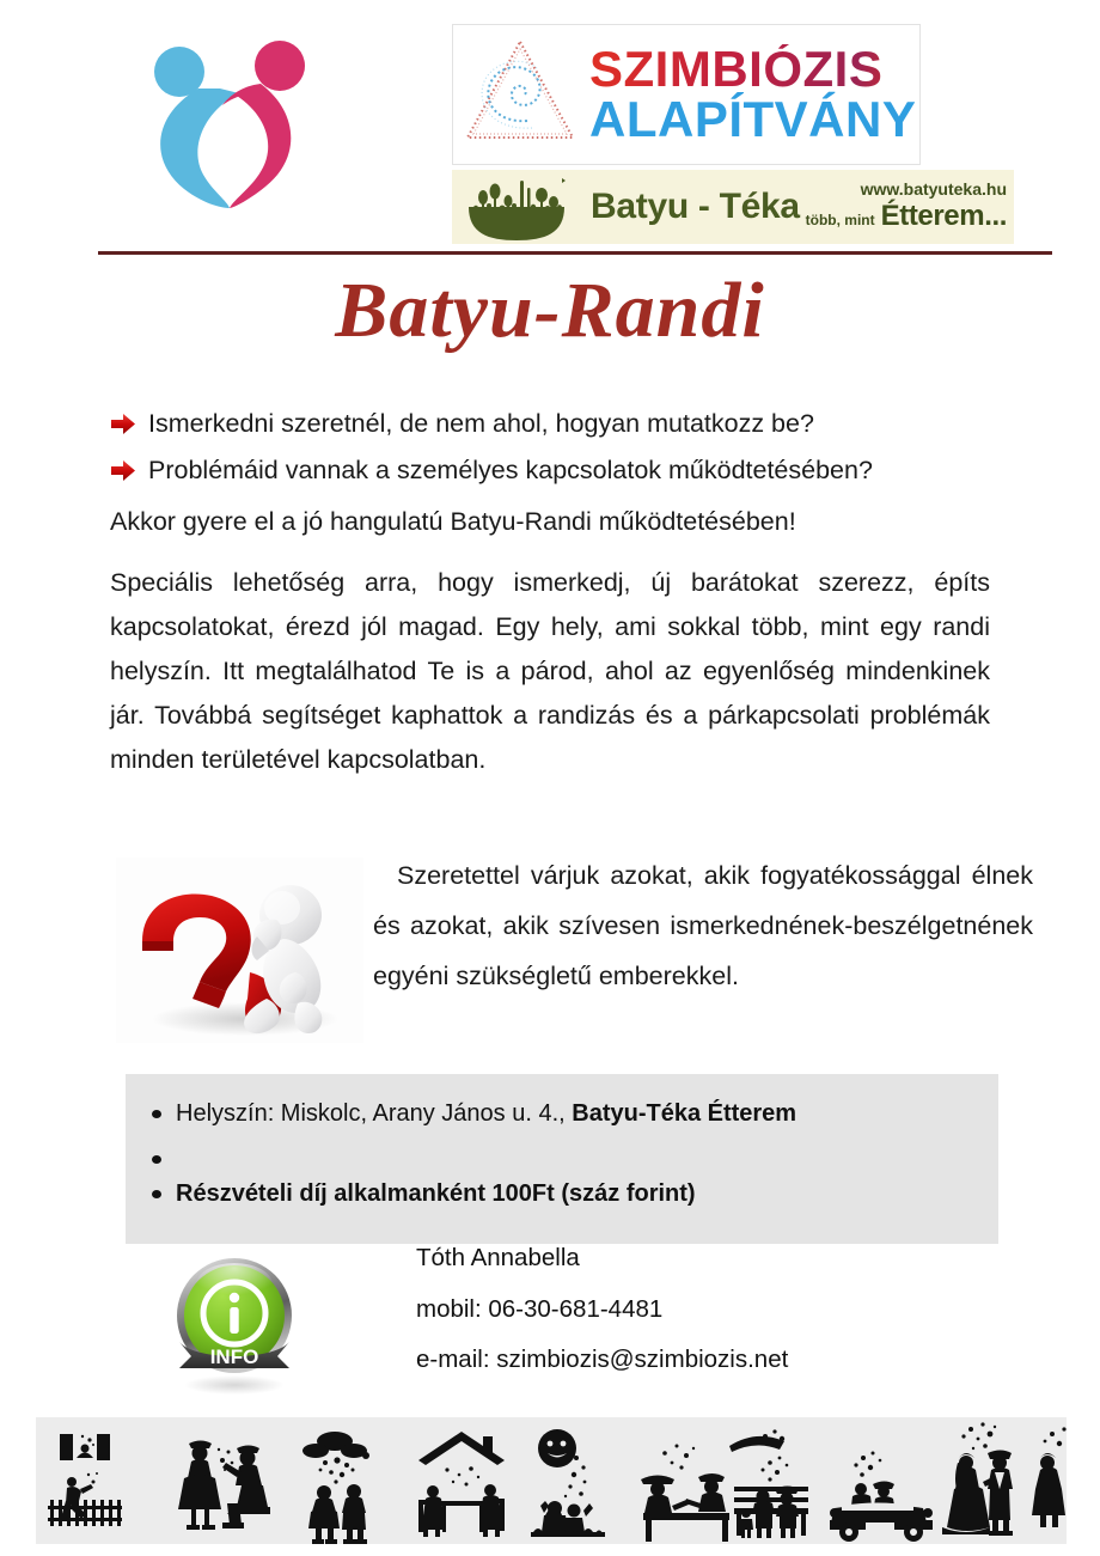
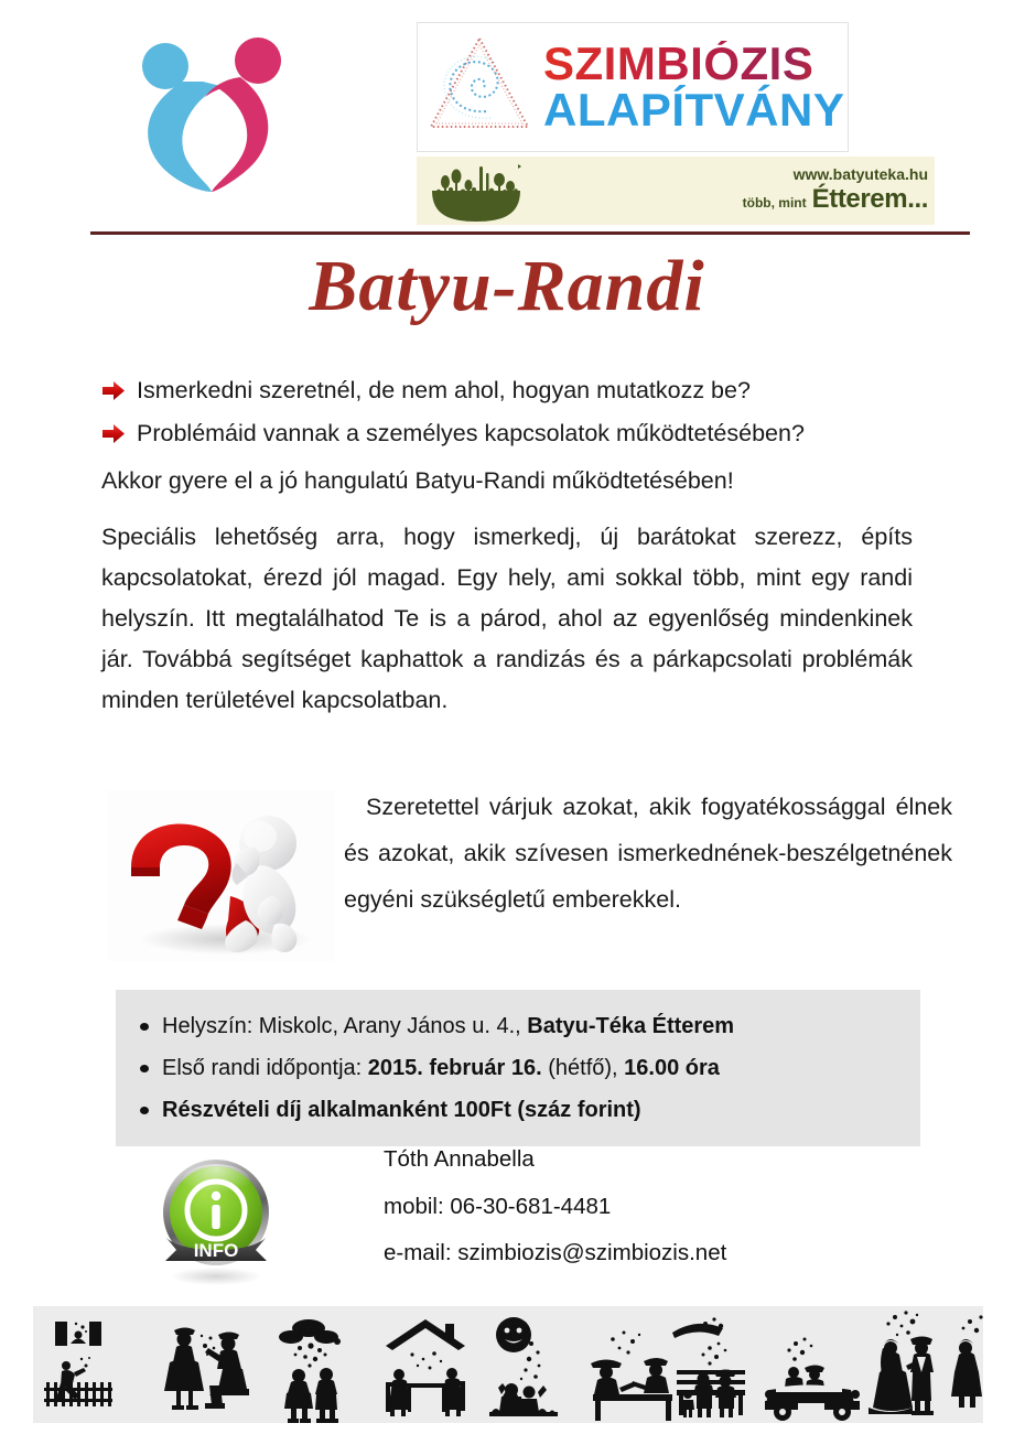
  SZIMBIÓZIS
  ALAPÍTVÁNY
- Batyu - Téka
  www.batyuteka.hu
  több, mint
  Étterem...
  Batyu-Randi
  Ismerkedni szeretnél, de nem ahol, hogyan mutatkozz be?
  Problémáid vannak a személyes kapcsolatok működtetésében?
  Akkor gyere el a jó hangulatú Batyu-Randi működtetésében!
  Speciális lehetőség arra, hogy ismerkedj, új barátokat szerezz, építs kapcsolatokat, érezd jól magad. Egy hely, ami sokkal több, mint egy randi helyszín. Itt megtalálhatod Te is a párod, ahol az egyenlőség mindenkinek jár. Továbbá segítséget kaphattok a randizás és a párkapcsolati problémák minden területével kapcsolatban.
  Szeretettel várjuk azokat, akik fogyatékossággal élnek és azokat, akik szívesen ismerkednének-beszélgetnének egyéni szükségletű emberekkel.
  Helyszín: Miskolc, Arany János u. 4., Batyu-Téka Étterem
+ Első randi időpontja: 2015. február 16. (hétfő), 16.00 óra
  Részvételi díj alkalmanként 100Ft (száz forint)
  INFO
  Tóth Annabella
  mobil: 06-30-681-4481
  e-mail: szimbiozis@szimbiozis.net
